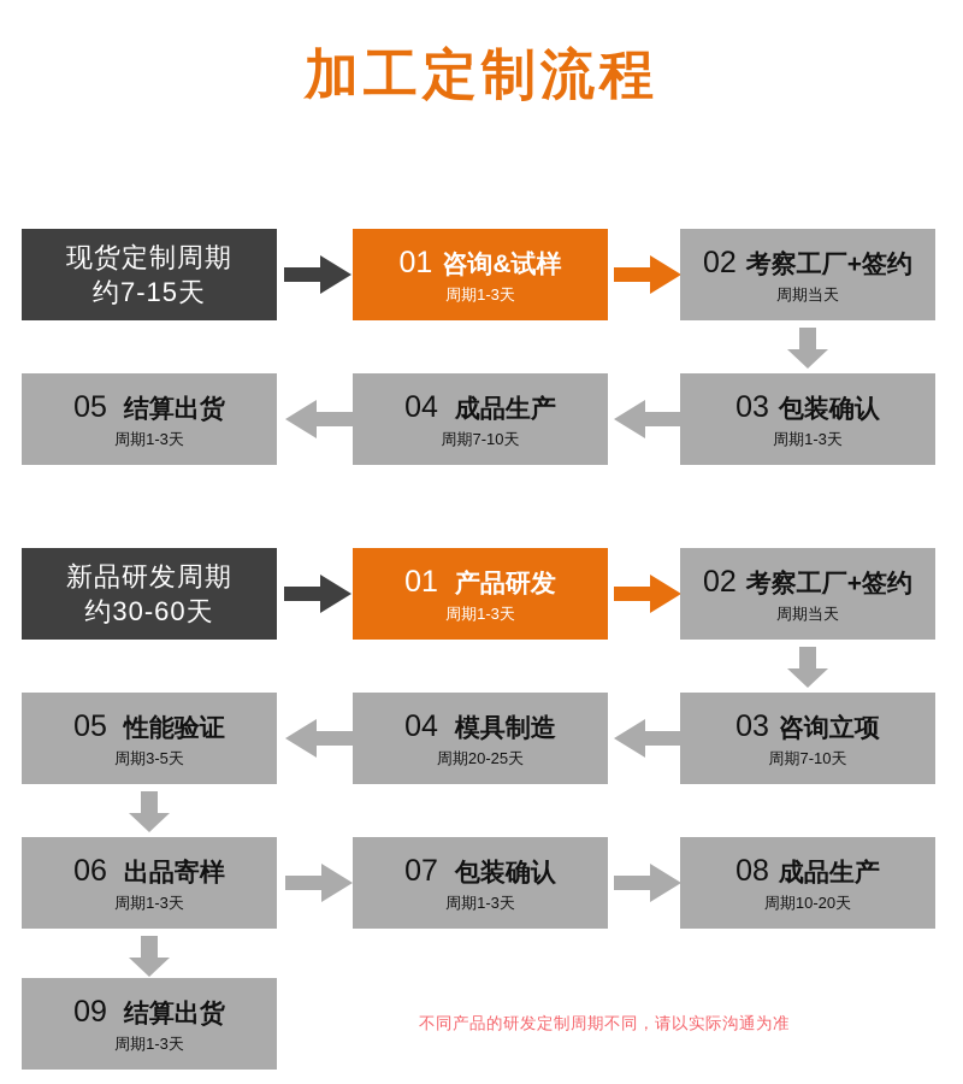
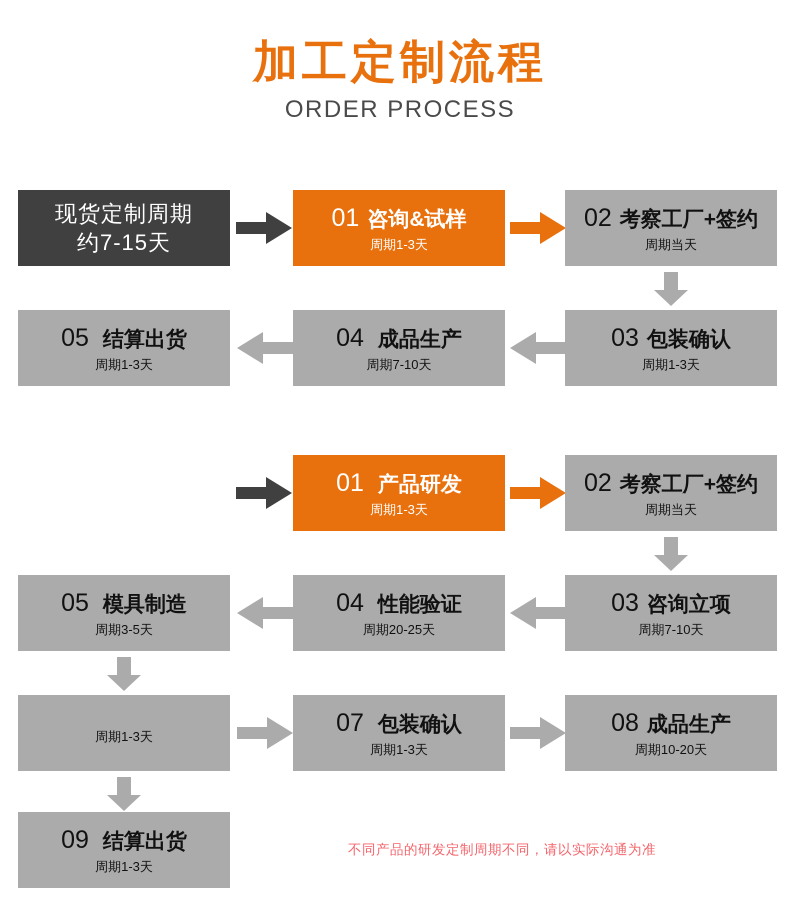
  加工定制流程
+ ORDER PROCESS
  现货定制周期
  约7-15天
  01
  咨询&试样
  周期1-3天
  02
  考察工厂+签约
  周期当天
  03
  包装确认
  周期1-3天
  04
  成品生产
  周期7-10天
  05
  结算出货
  周期1-3天
- 新品研发周期
- 约30-60天
  01
  产品研发
  周期1-3天
  02
  考察工厂+签约
  周期当天
  03
  咨询立项
  周期7-10天
  04
- 模具制造
+ 性能验证
  周期20-25天
  05
- 性能验证
+ 模具制造
  周期3-5天
- 06
- 出品寄样
  周期1-3天
  07
  包装确认
  周期1-3天
  08
  成品生产
  周期10-20天
  09
  结算出货
  周期1-3天
  不同产品的研发定制周期不同，请以实际沟通为准
